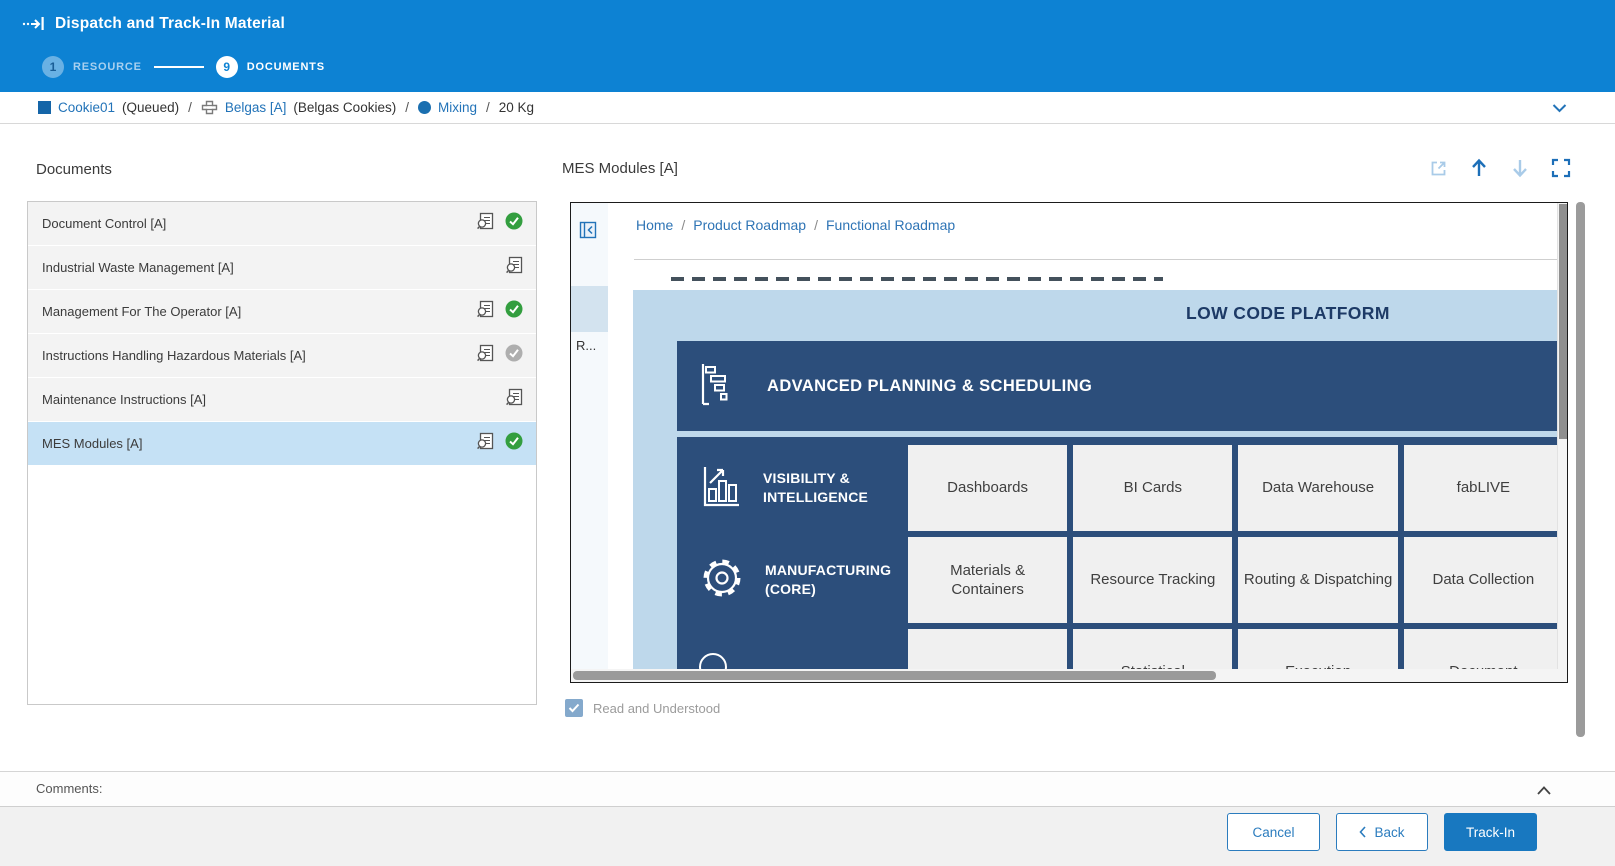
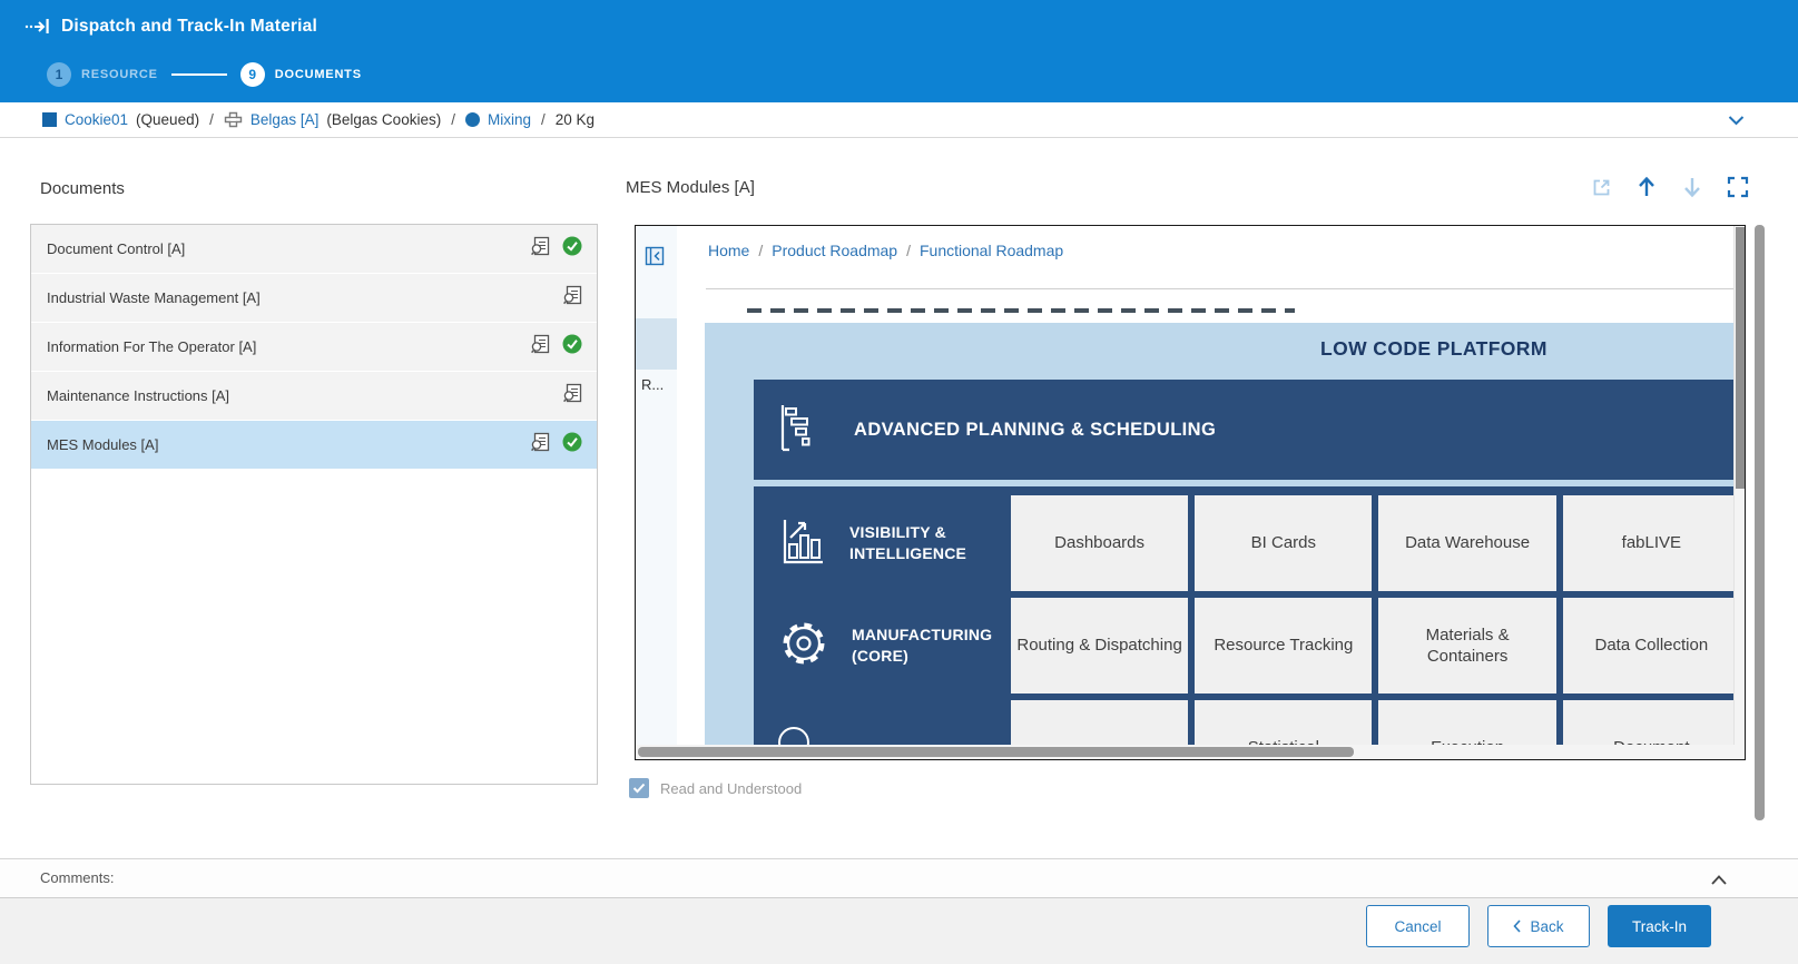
  Dispatch and Track-In Material
  1
  RESOURCE
  9
  DOCUMENTS
  Cookie01
  (Queued)
  /
  Belgas [A]
  (Belgas Cookies)
  /
  Mixing
  /
  20 Kg
  Documents
  Document Control [A]
  Industrial Waste Management [A]
- Management For The Operator [A]
+ Information For The Operator [A]
- Instructions Handling Hazardous Materials [A]
  Maintenance Instructions [A]
  MES Modules [A]
  MES Modules [A]
  R...
  Home
  /
  Product Roadmap
  /
  Functional Roadmap
  LOW CODE PLATFORM
  ADVANCED PLANNING & SCHEDULING
  VISIBILITY & INTELLIGENCE
  Dashboards
  BI Cards
  Data Warehouse
  fabLIVE
  MANUFACTURING (CORE)
- Materials & Containers
+ Routing & Dispatching
  Resource Tracking
- Routing & Dispatching
+ Materials & Containers
  Data Collection
  Read and Understood
  Comments:
  Cancel
  Back
  Track-In
